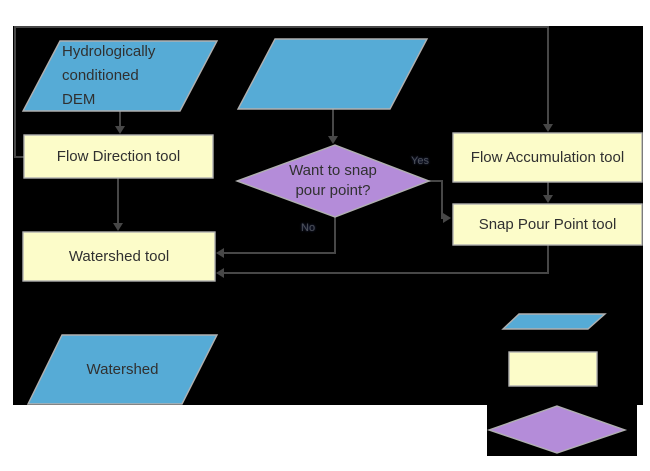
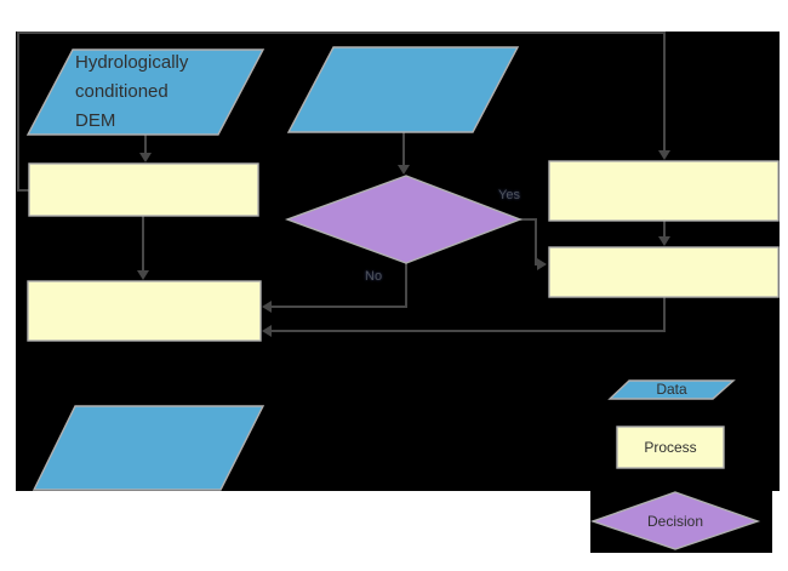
  Hydrologically conditioned DEM
- Flow Direction tool
- Flow Accumulation tool
- Snap Pour Point tool
- Want to snap pour point?
- Watershed tool
- Watershed
  Yes
  No
+ Data
+ Process
+ Decision
